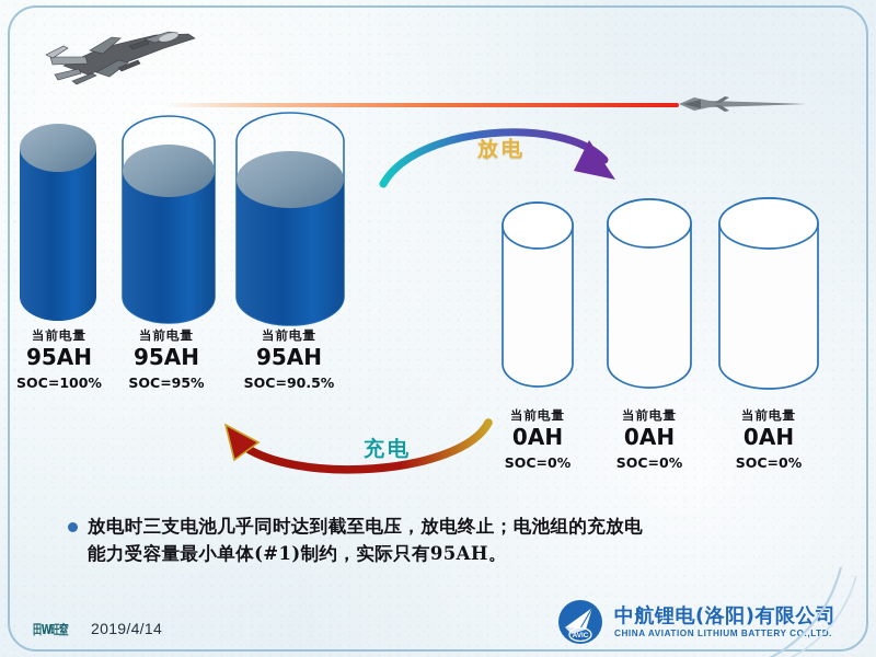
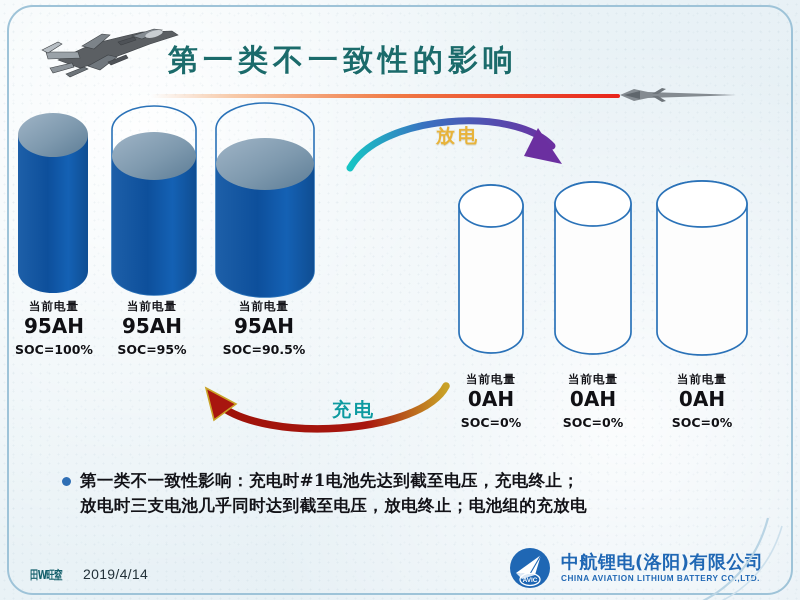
+ 第一类不一致性的影响
  当前电量
  95AH
  SOC=100%
  当前电量
  95AH
  SOC=95%
  当前电量
  95AH
  SOC=90.5%
  当前电量
  0AH
  SOC=0%
  当前电量
  0AH
  SOC=0%
  当前电量
  0AH
  SOC=0%
  放电
  充电
+ 第一类不一致性影响：充电时#1电池先达到截至电压，充电终止；
  放电时三支电池几乎同时达到截至电压，放电终止；电池组的充放电
- 能力受容量最小单体(#1)制约，实际只有95AH。
  田W旺窒
  2019/4/14
  中航锂电(洛阳)有限公司
  CHINA AVIATION LITHIUM BATTERY CO.,LTD.
